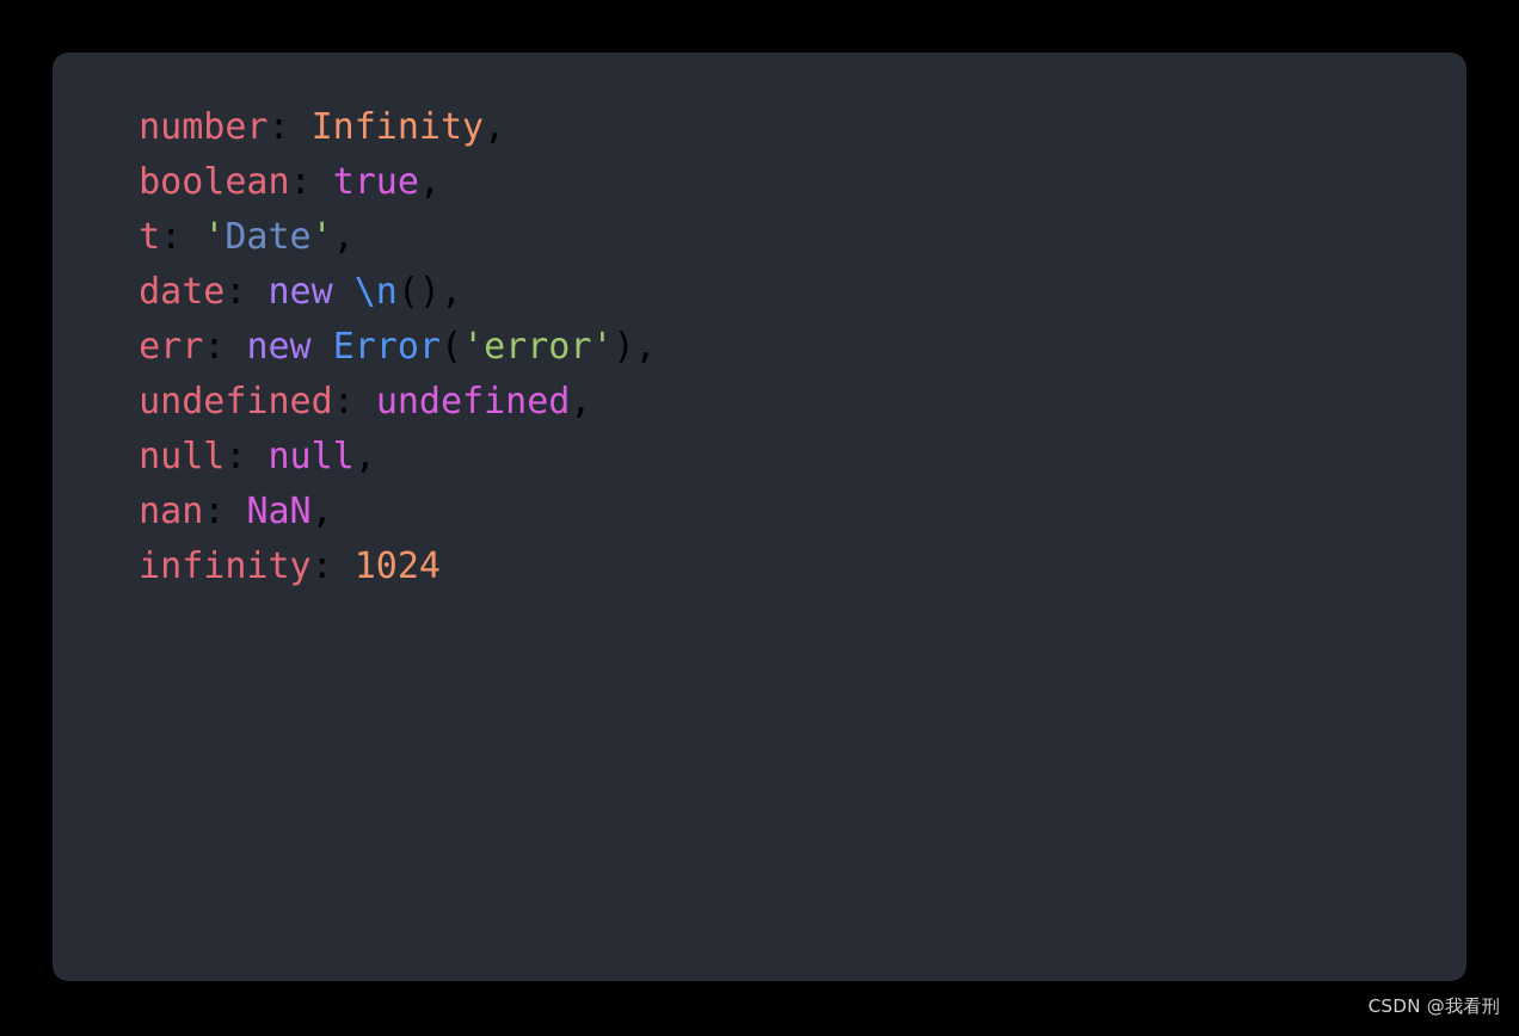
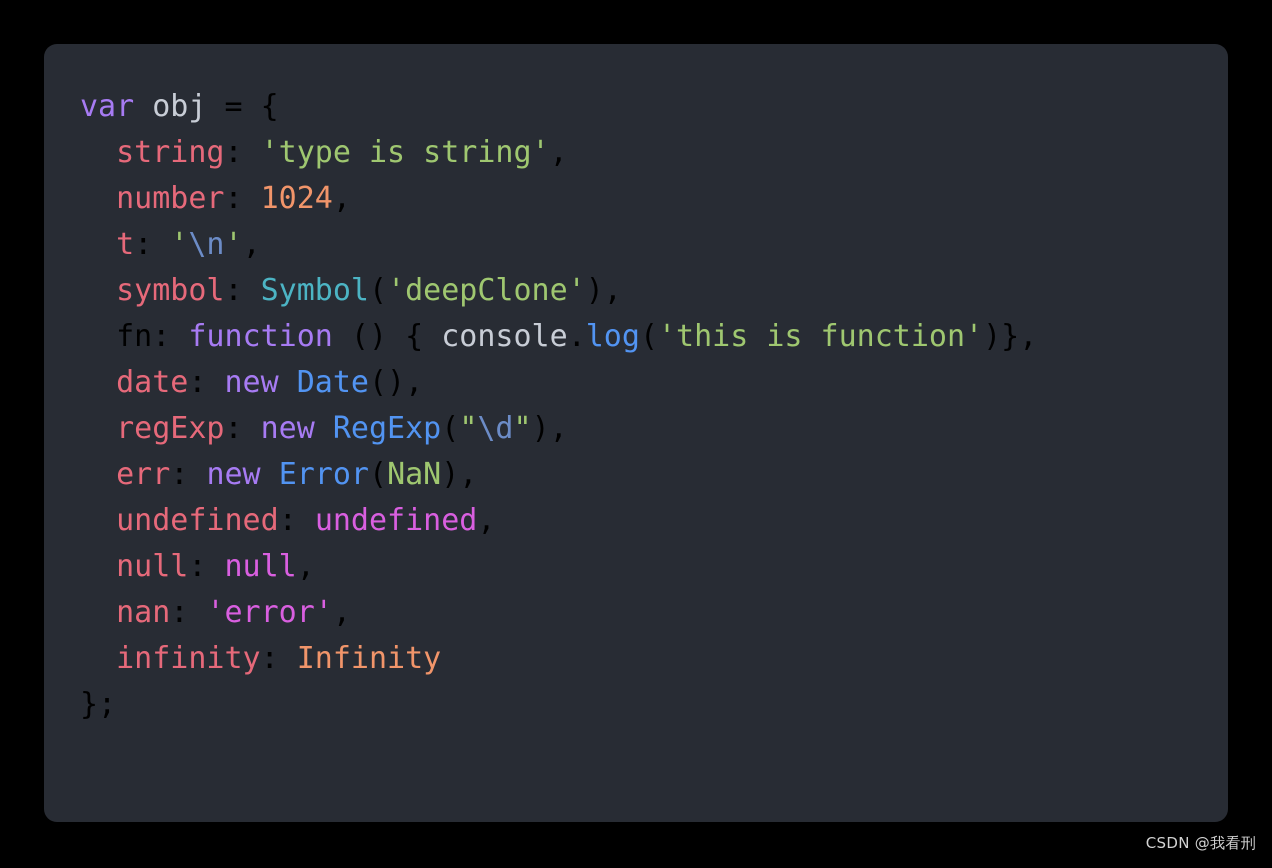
+ var obj = {
+ string: 'type is string',
- number: Infinity,
+ number: 1024,
- boolean: true,
- t: 'Date',
+ t: '\n',
+ symbol: Symbol('deepClone'),
+ fn: function () { console.log('this is function')},
- date: new \n(),
+ date: new Date(),
+ regExp: new RegExp("\d"),
- err: new Error('error'),
+ err: new Error(NaN),
  undefined: undefined,
  null: null,
- nan: NaN,
+ nan: 'error',
- infinity: 1024
+ infinity: Infinity
+ };
  CSDN @我看刑
